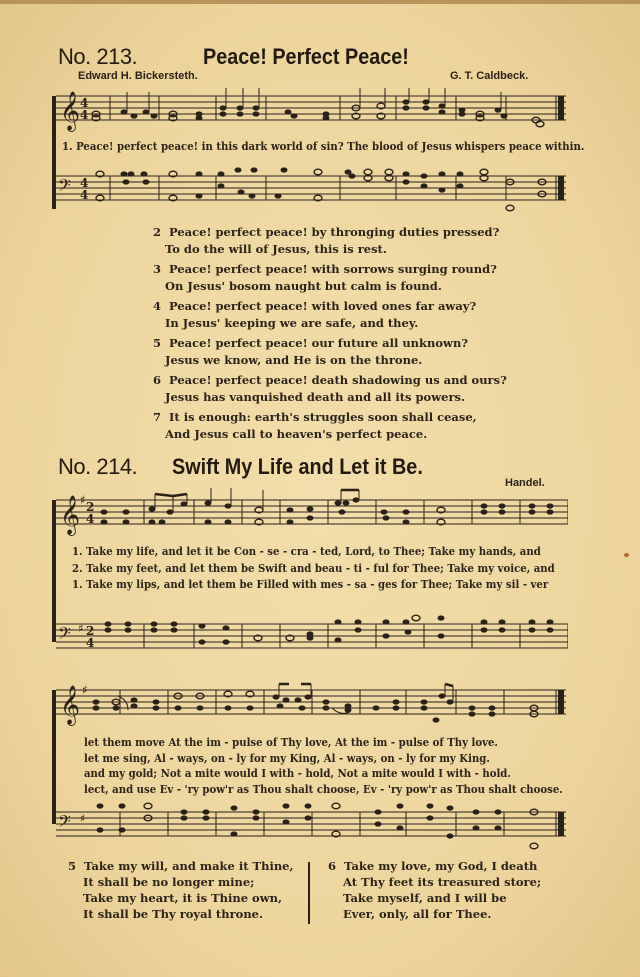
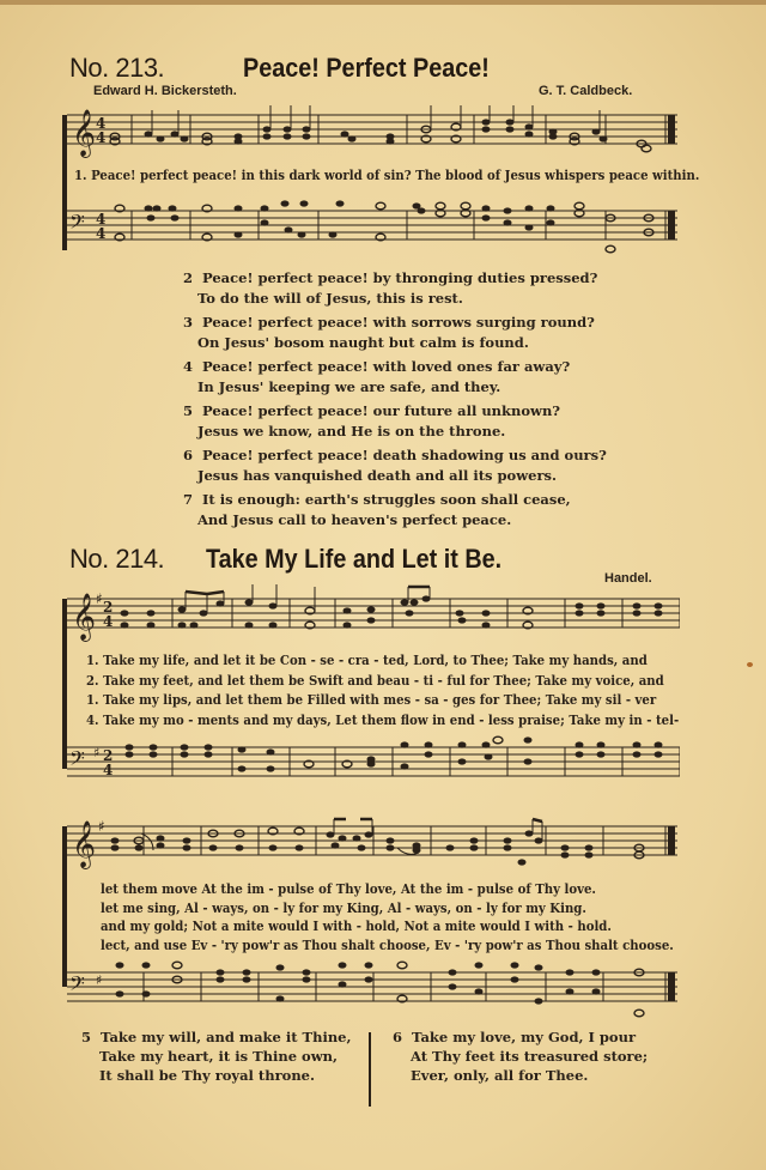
  No. 213.
  Peace! Perfect Peace!
  Edward H. Bickersteth.
  G. T. Caldbeck.
  𝄞
  4
  4
  1. Peace! perfect peace! in this dark world of sin? The blood of Jesus whispers peace within.
  𝄢
  4
  4
  2 Peace! perfect peace! by thronging duties pressed?
  To do the will of Jesus, this is rest.
  3 Peace! perfect peace! with sorrows surging round?
  On Jesus' bosom naught but calm is found.
  4 Peace! perfect peace! with loved ones far away?
  In Jesus' keeping we are safe, and they.
  5 Peace! perfect peace! our future all unknown?
  Jesus we know, and He is on the throne.
  6 Peace! perfect peace! death shadowing us and ours?
  Jesus has vanquished death and all its powers.
  7 It is enough: earth's struggles soon shall cease,
  And Jesus call to heaven's perfect peace.
  No. 214.
- Swift My Life and Let it Be.
+ Take My Life and Let it Be.
  Handel.
  𝄞
  ♯
  2
  4
  1. Take my life, and let it be Con - se - cra - ted, Lord, to Thee; Take my hands, and
  2. Take my feet, and let them be Swift and beau - ti - ful for Thee; Take my voice, and
  1. Take my lips, and let them be Filled with mes - sa - ges for Thee; Take my sil - ver
+ 4. Take my mo - ments and my days, Let them flow in end - less praise; Take my in - tel-
  𝄢
  ♯
  2
  4
  𝄞
  ♯
  let them move At the im - pulse of Thy love, At the im - pulse of Thy love.
  let me sing, Al - ways, on - ly for my King, Al - ways, on - ly for my King.
  and my gold; Not a mite would I with - hold, Not a mite would I with - hold.
  lect, and use Ev - 'ry pow'r as Thou shalt choose, Ev - 'ry pow'r as Thou shalt choose.
  𝄢
  ♯
  5 Take my will, and make it Thine,
- It shall be no longer mine;
  Take my heart, it is Thine own,
  It shall be Thy royal throne.
- 6 Take my love, my God, I death
+ 6 Take my love, my God, I pour
  At Thy feet its treasured store;
- Take myself, and I will be
  Ever, only, all for Thee.
